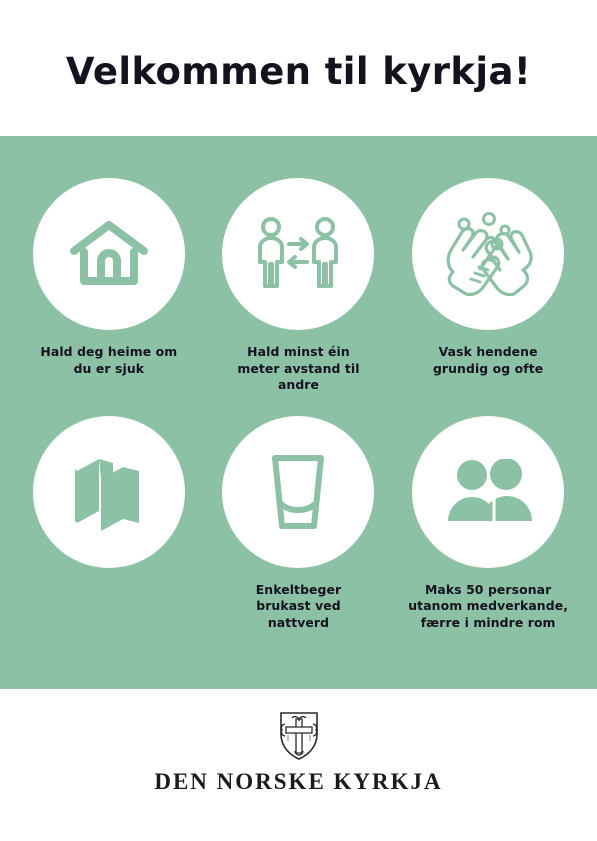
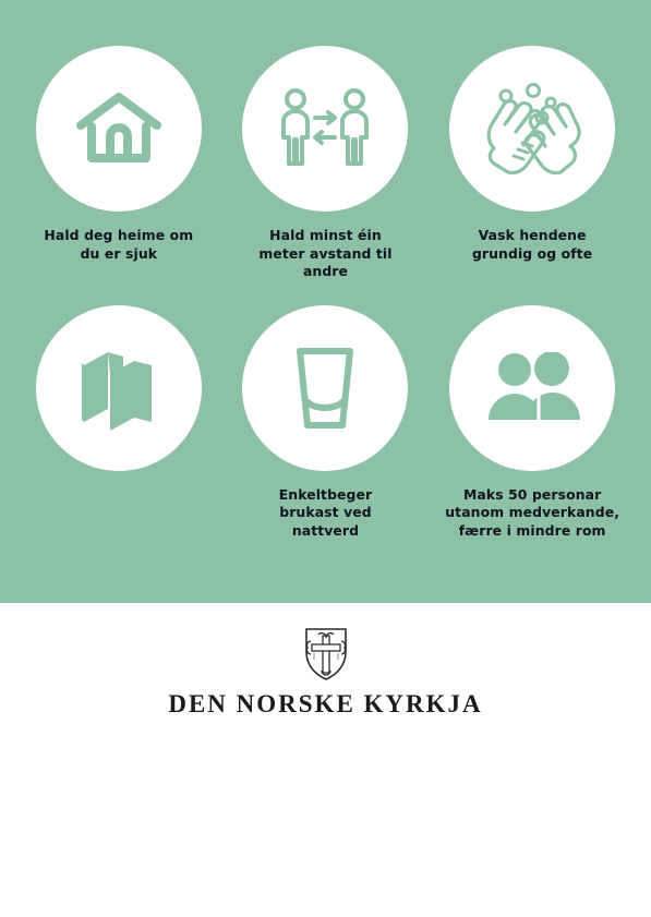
- Velkommen til kyrkja!
  Hald deg heime om
  du er sjuk
  Hald minst éin
  meter avstand til
  andre
  Vask hendene
  grundig og ofte
  Enkeltbeger
  brukast ved
  nattverd
  Maks 50 personar
  utanom medverkande,
  færre i mindre rom
  DEN NORSKE KYRKJA
